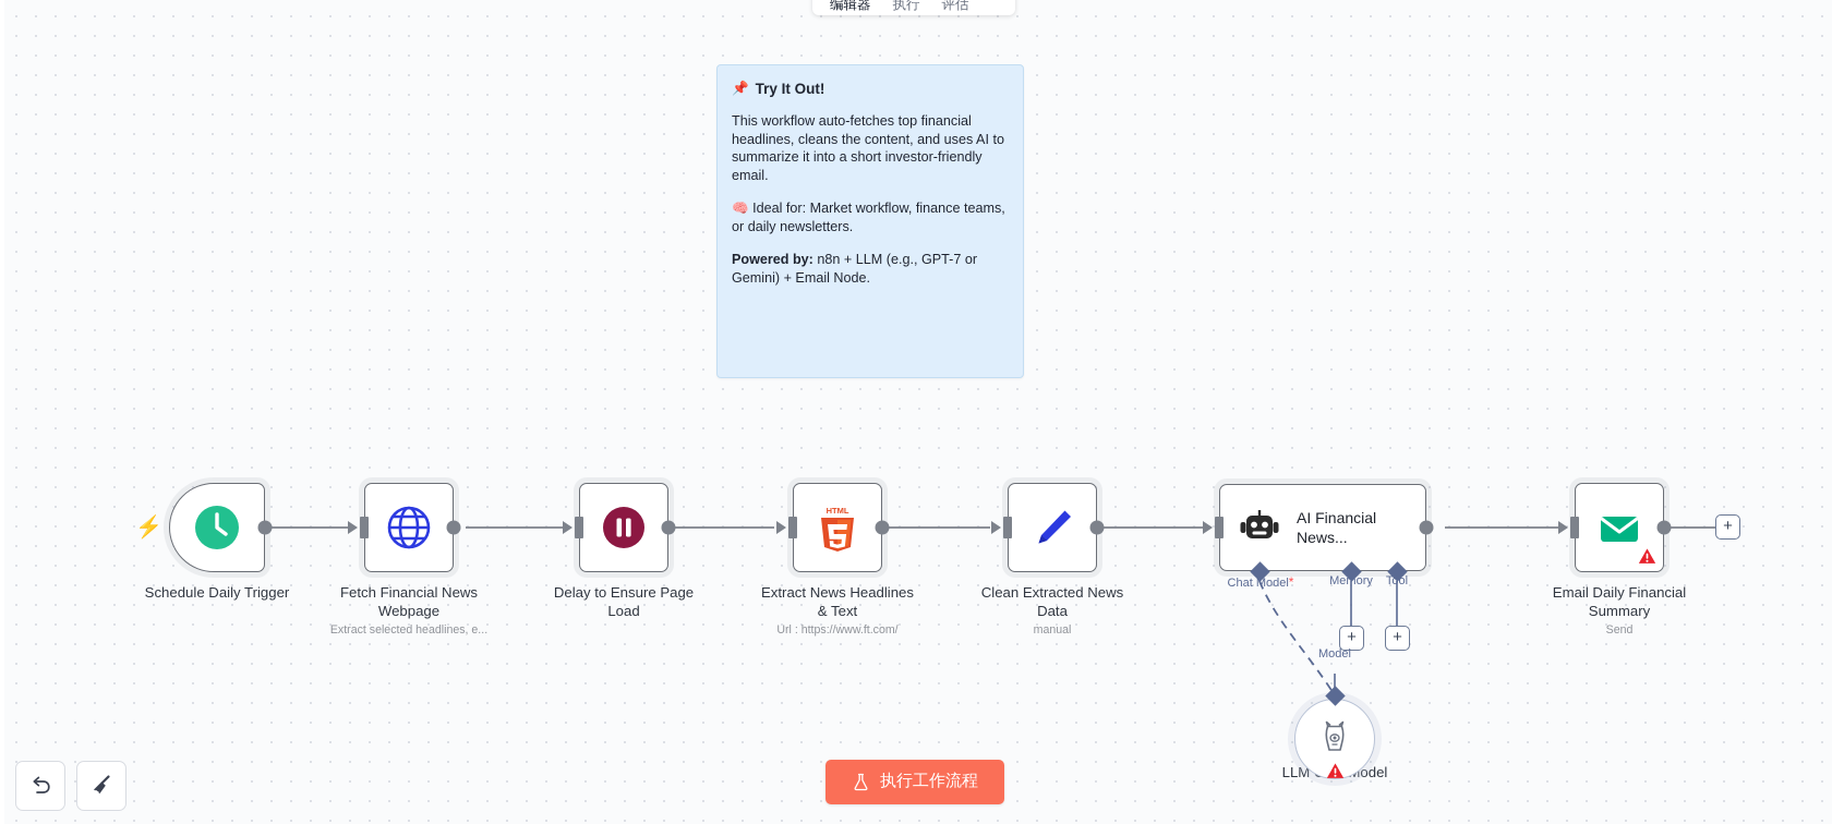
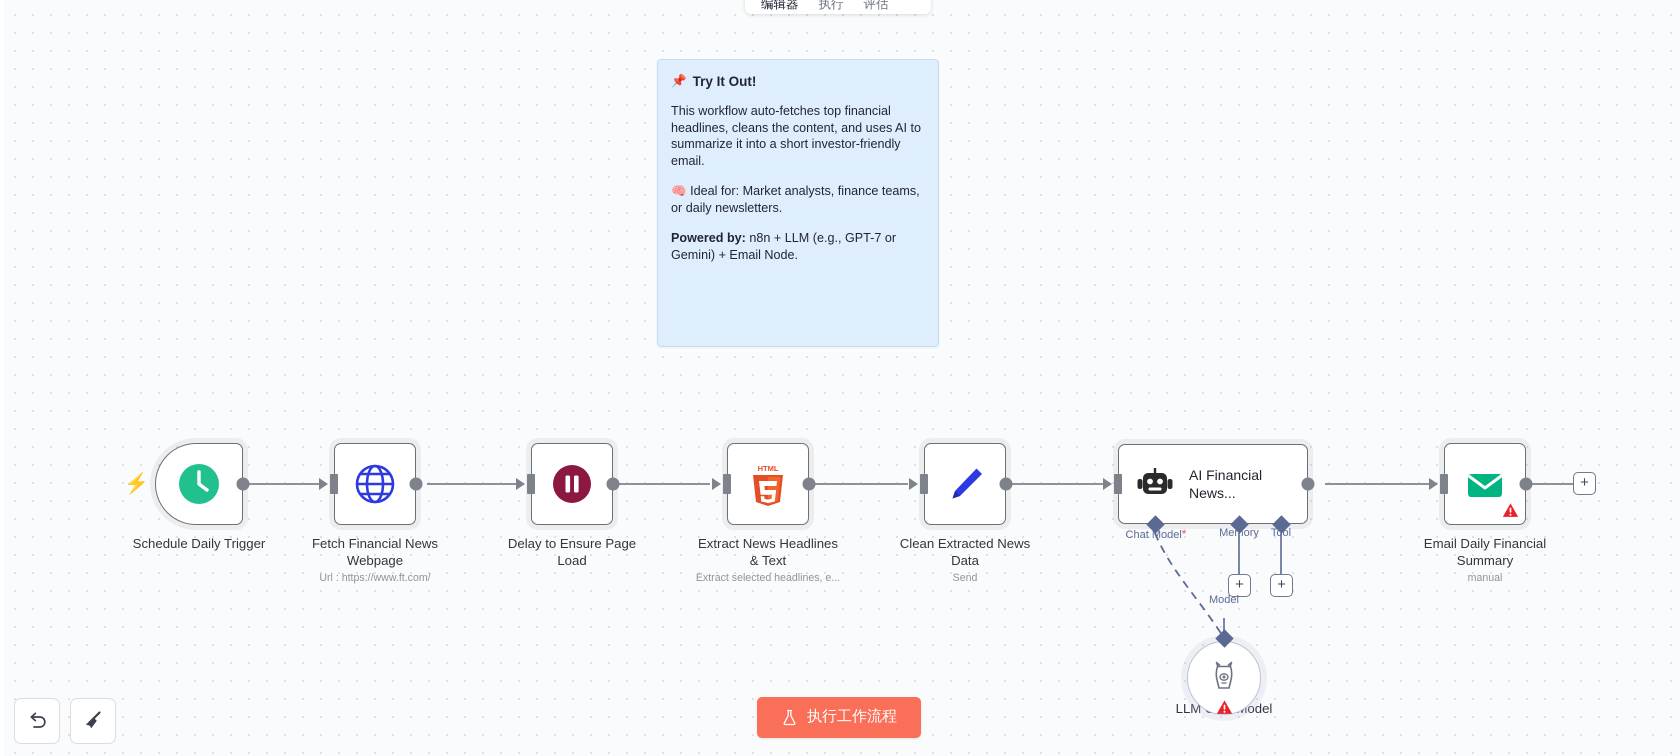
  编辑器
  执行
  评估
  📌
  Try It Out!
  This workflow auto-fetches top financial headlines, cleans the content, and uses AI to summarize it into a short investor-friendly email.
- 🧠 Ideal for: Market workflow, finance teams, or daily newsletters.
+ 🧠 Ideal for: Market analysts, finance teams, or daily newsletters.
  Powered by: n8n + LLM (e.g., GPT-7 or Gemini) + Email Node.
  ⚡
  Schedule Daily Trigger
  Fetch Financial News
  Webpage
- Extract selected headlines, e...
+ Url : https://www.ft.com/
  Delay to Ensure Page
  Load
  HTML
  Extract News Headlines
  & Text
- Url : https://www.ft.com/
+ Extract selected headlines, e...
  Clean Extracted News
  Data
- manual
+ Send
  AI Financial
  News...
  Chat Model*
  Memory
  Tool
  +
  +
  Model
  Email Daily Financial
  Summary
- Send
+ manual
  +
  执行工作流程
